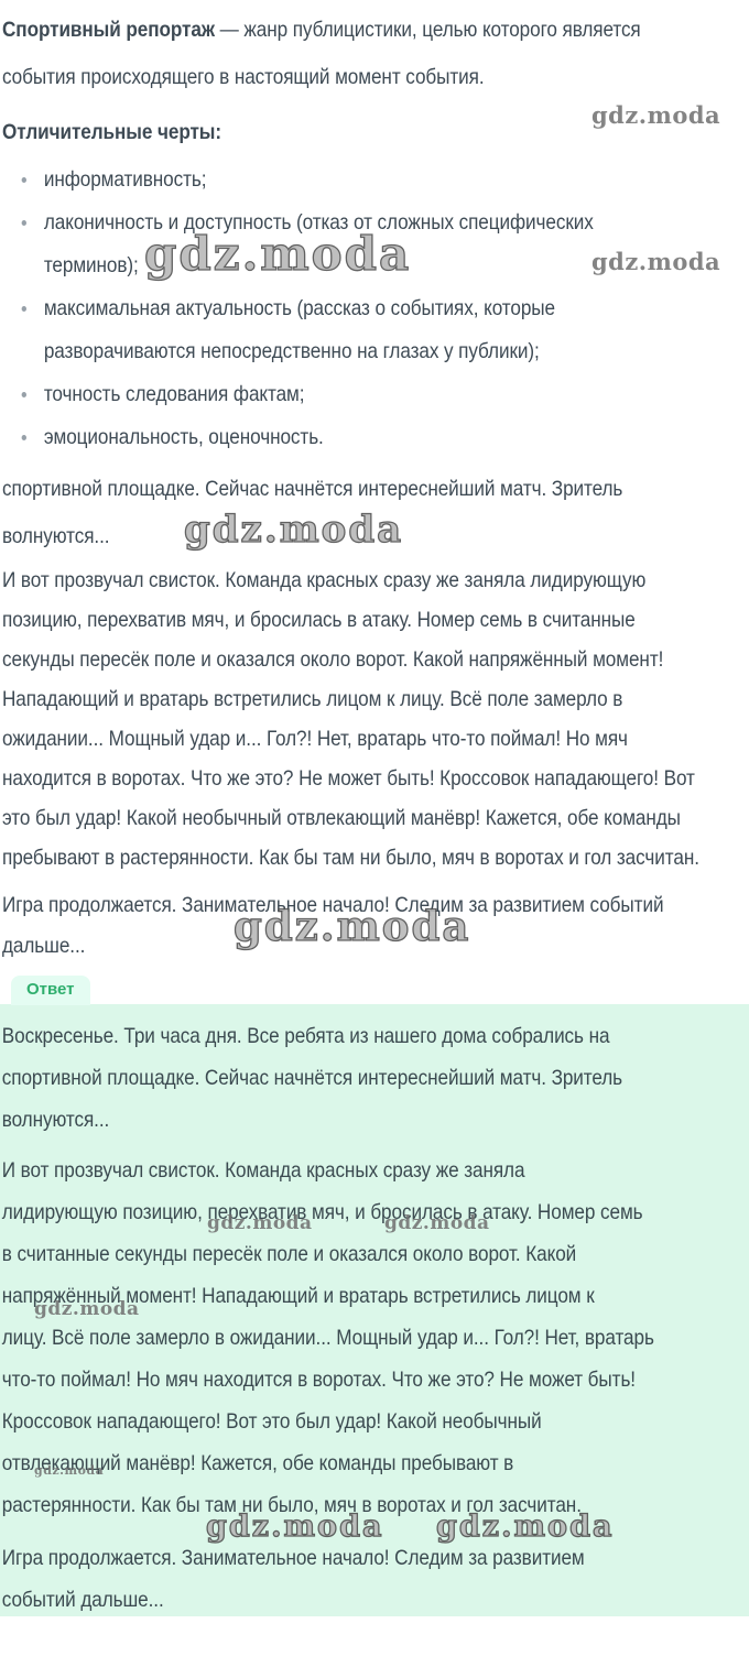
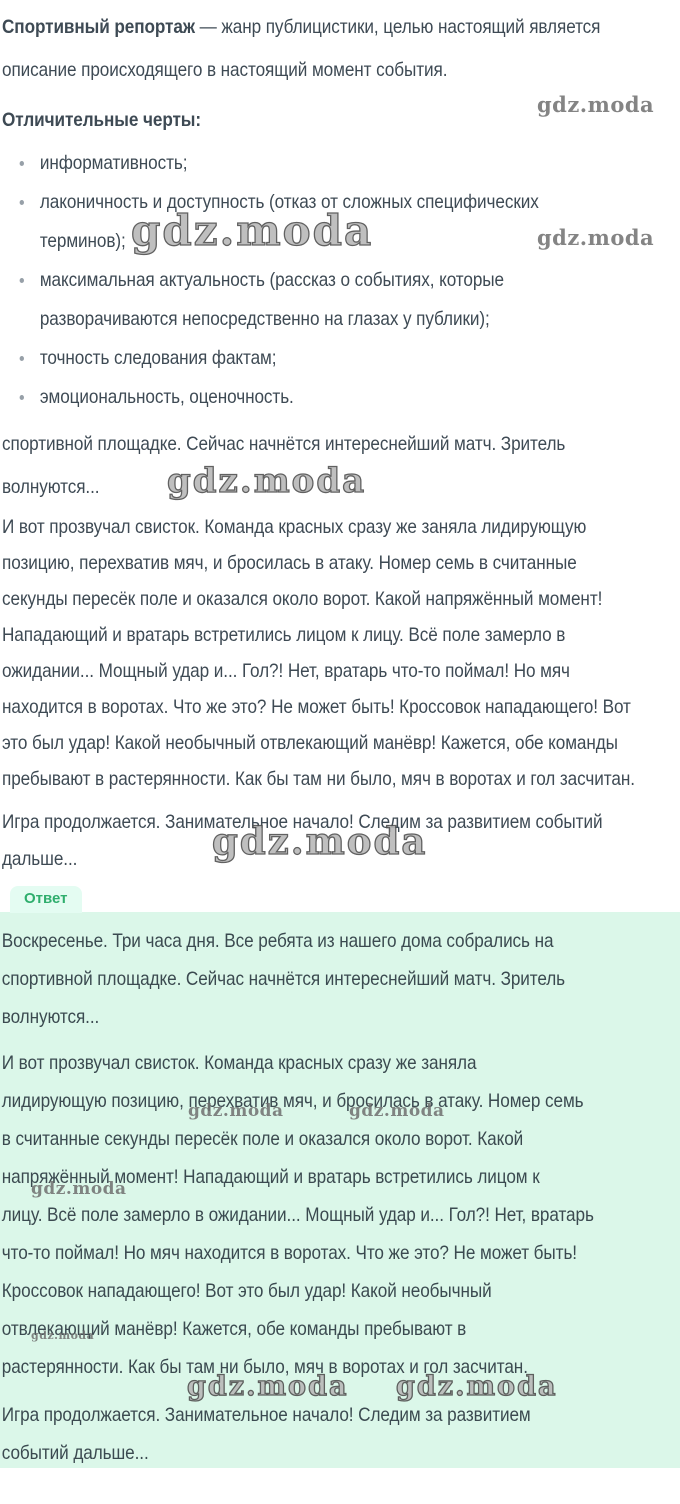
- Спортивный репортаж — жанр публицистики, целью которого является
+ Спортивный репортаж — жанр публицистики, целью настоящий является
- события происходящего в настоящий момент события.
+ описание происходящего в настоящий момент события.
  Отличительные черты:
  информативность;
  лаконичность и доступность (отказ от сложных специфических
  терминов);
  максимальная актуальность (рассказ о событиях, которые
  разворачиваются непосредственно на глазах у публики);
  точность следования фактам;
  эмоциональность, оценочность.
  спортивной площадке. Сейчас начнётся интереснейший матч. Зритель
  волнуются...
  И вот прозвучал свисток. Команда красных сразу же заняла лидирующую
  позицию, перехватив мяч, и бросилась в атаку. Номер семь в считанные
  секунды пересёк поле и оказался около ворот. Какой напряжённый момент!
  Нападающий и вратарь встретились лицом к лицу. Всё поле замерло в
  ожидании... Мощный удар и... Гол?! Нет, вратарь что-то поймал! Но мяч
  находится в воротах. Что же это? Не может быть! Кроссовок нападающего! Вот
  это был удар! Какой необычный отвлекающий манёвр! Кажется, обе команды
  пребывают в растерянности. Как бы там ни было, мяч в воротах и гол засчитан.
  Игра продолжается. Занимательное начало! Следим за развитием событий
  дальше...
  Ответ
  Воскресенье. Три часа дня. Все ребята из нашего дома собрались на
  спортивной площадке. Сейчас начнётся интереснейший матч. Зритель
  волнуются...
  И вот прозвучал свисток. Команда красных сразу же заняла
  лидирующую позицию, перехватив мяч, и бросилась в атаку. Номер семь
  в считанные секунды пересёк поле и оказался около ворот. Какой
  напряжённый момент! Нападающий и вратарь встретились лицом к
  лицу. Всё поле замерло в ожидании... Мощный удар и... Гол?! Нет, вратарь
  что-то поймал! Но мяч находится в воротах. Что же это? Не может быть!
  Кроссовок нападающего! Вот это был удар! Какой необычный
  отвлекающий манёвр! Кажется, обе команды пребывают в
  растерянности. Как бы там ни было, мяч в воротах и гол засчитан.
  Игра продолжается. Занимательное начало! Следим за развитием
  событий дальше...
  gdz.moda
  gdz.moda
  gdz.moda
  gdz.moda
  gdz.moda
  gdz.moda
  gdz.moda
  gdz.moda
  gdz.moda
  gdz.moda
  gdz.moda
